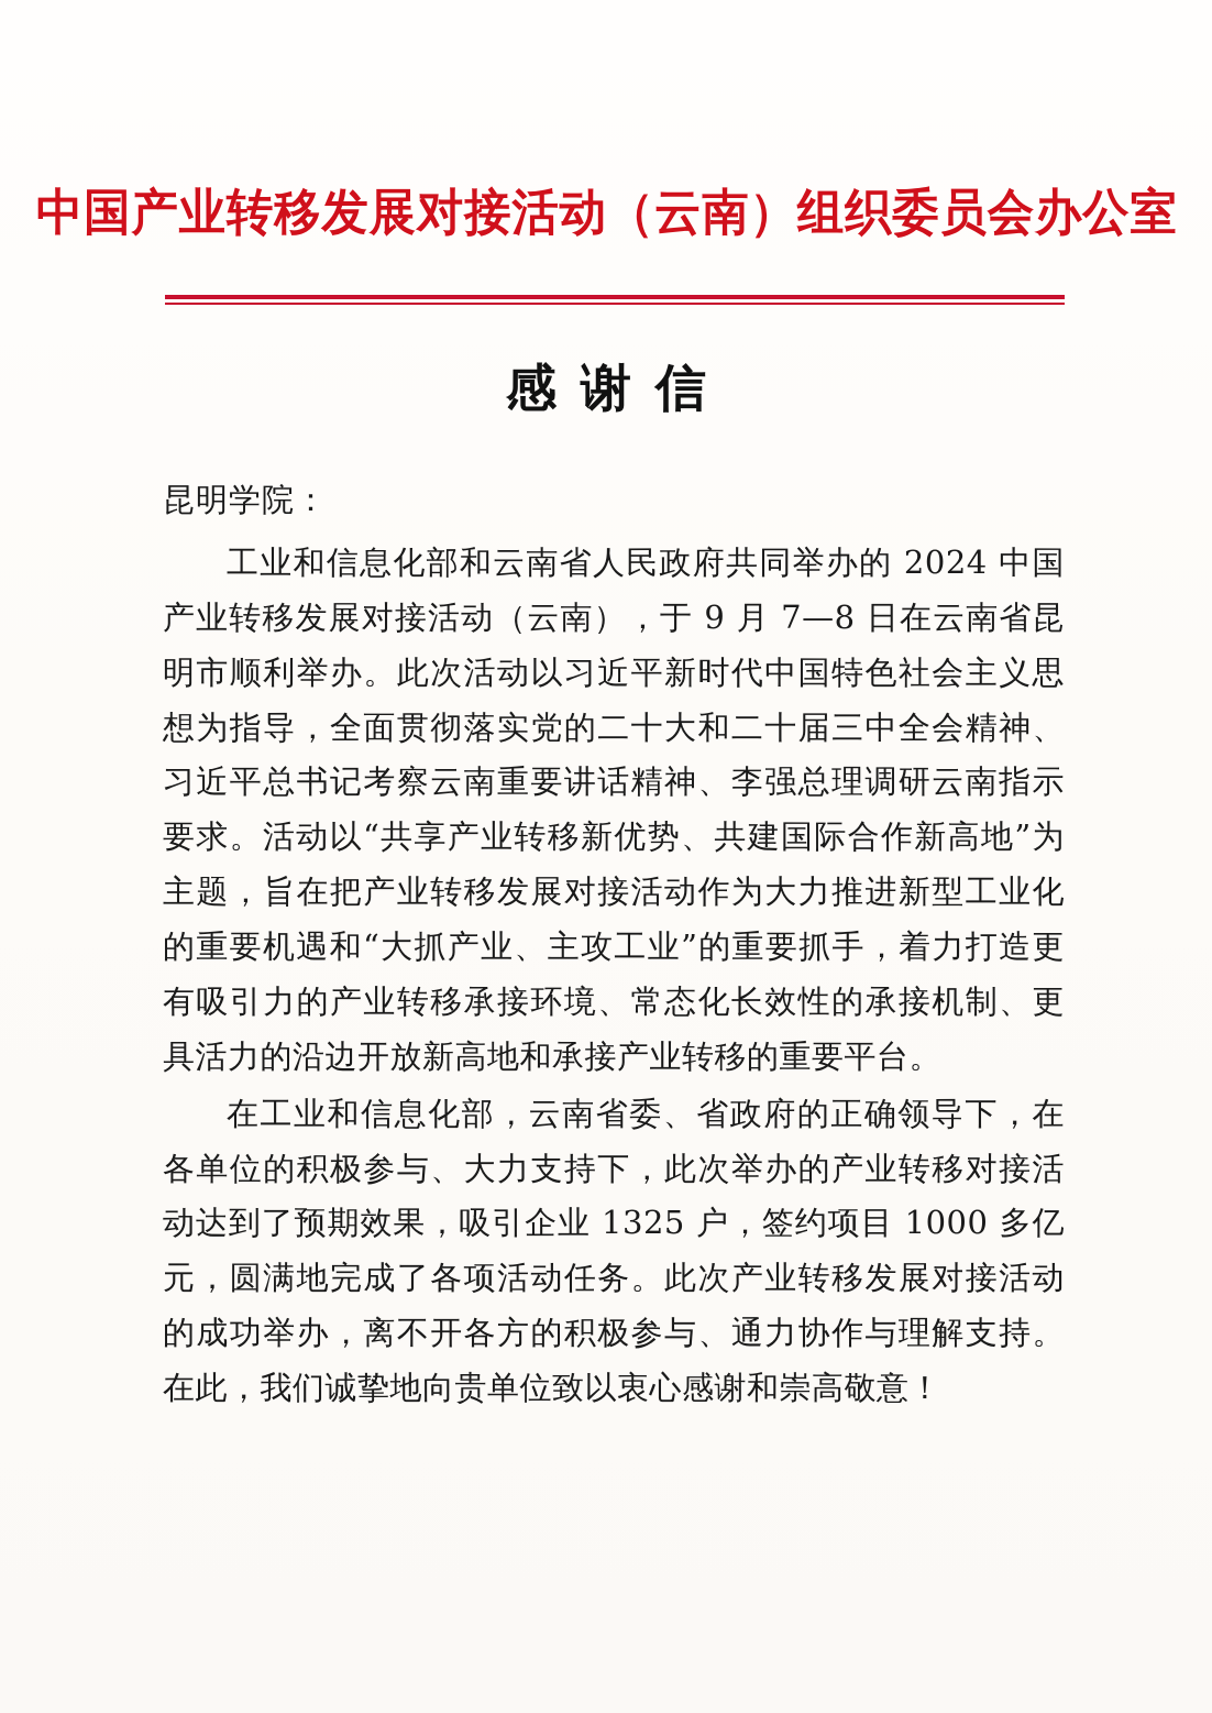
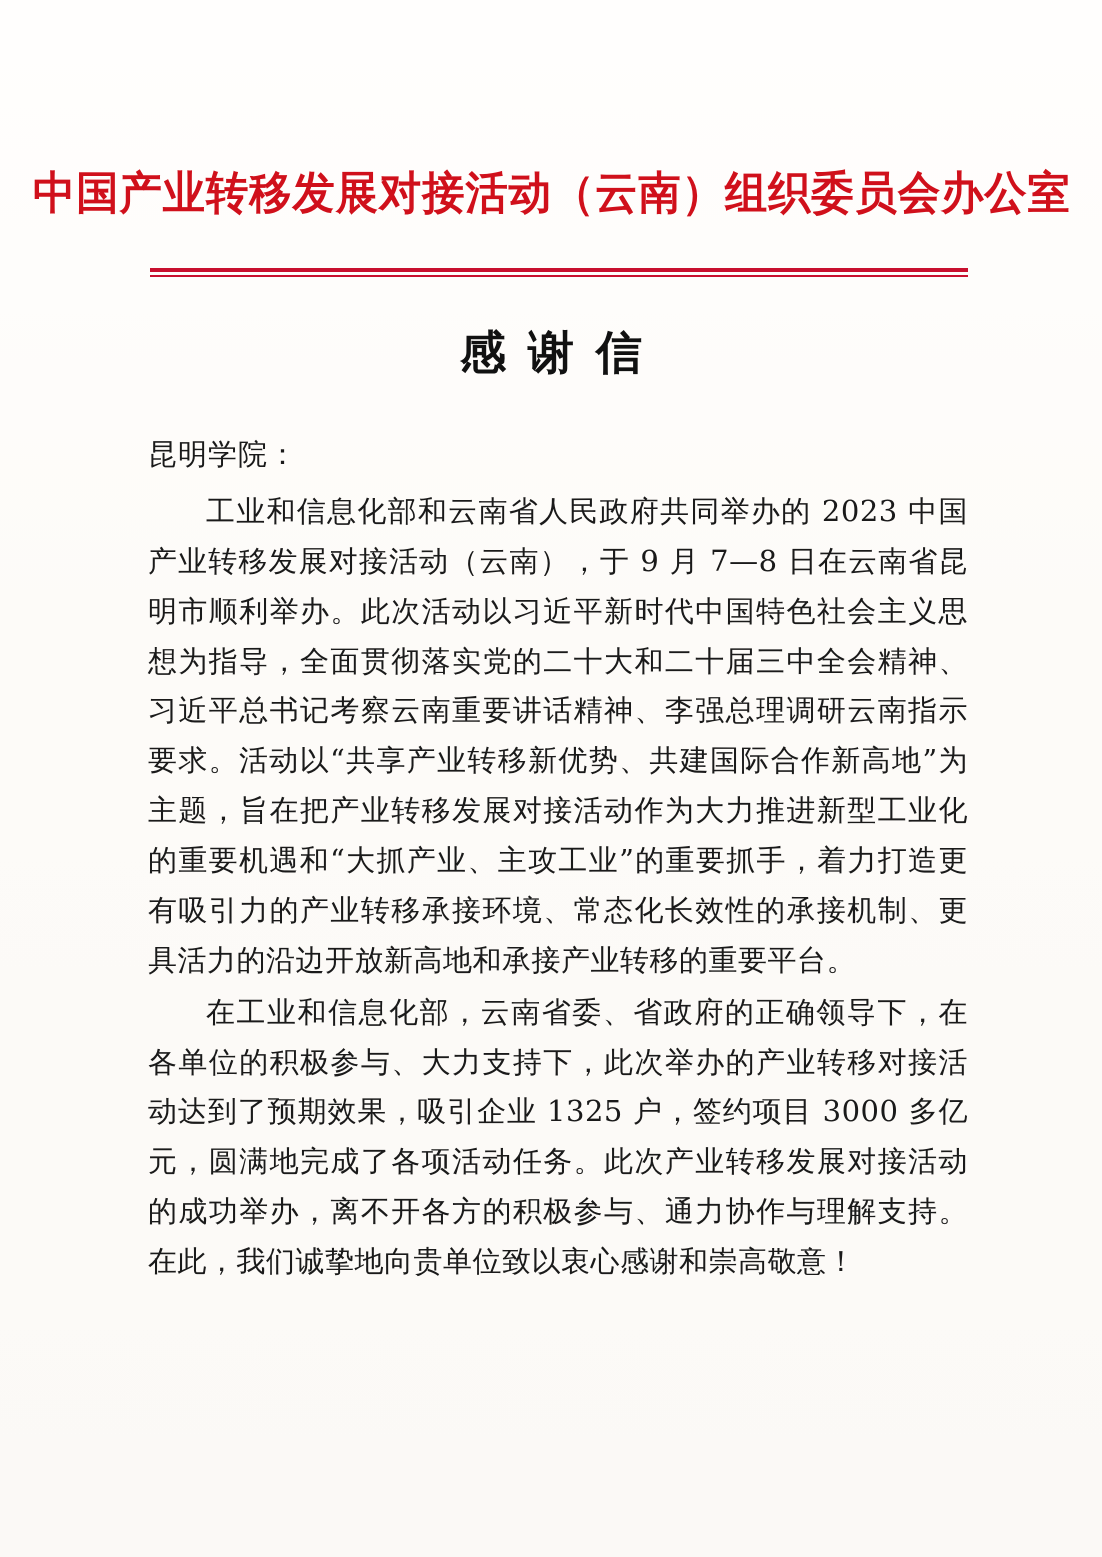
  中国产业转移发展对接活动（云南）组织委员会办公室
  感谢信
  昆明学院：
- 工业和信息化部和云南省人民政府共同举办的 2024 中国产业转移发展对接活动（云南），于 9 月 7—8 日在云南省昆明市顺利举办。此次活动以习近平新时代中国特色社会主义思想为指导，全面贯彻落实党的二十大和二十届三中全会精神、习近平总书记考察云南重要讲话精神、李强总理调研云南指示要求。活动以“共享产业转移新优势、共建国际合作新高地”为主题，旨在把产业转移发展对接活动作为大力推进新型工业化的重要机遇和“大抓产业、主攻工业”的重要抓手，着力打造更有吸引力的产业转移承接环境、常态化长效性的承接机制、更具活力的沿边开放新高地和承接产业转移的重要平台。
+ 工业和信息化部和云南省人民政府共同举办的 2023 中国产业转移发展对接活动（云南），于 9 月 7—8 日在云南省昆明市顺利举办。此次活动以习近平新时代中国特色社会主义思想为指导，全面贯彻落实党的二十大和二十届三中全会精神、习近平总书记考察云南重要讲话精神、李强总理调研云南指示要求。活动以“共享产业转移新优势、共建国际合作新高地”为主题，旨在把产业转移发展对接活动作为大力推进新型工业化的重要机遇和“大抓产业、主攻工业”的重要抓手，着力打造更有吸引力的产业转移承接环境、常态化长效性的承接机制、更具活力的沿边开放新高地和承接产业转移的重要平台。
- 在工业和信息化部，云南省委、省政府的正确领导下，在各单位的积极参与、大力支持下，此次举办的产业转移对接活动达到了预期效果，吸引企业 1325 户，签约项目 1000 多亿元，圆满地完成了各项活动任务。此次产业转移发展对接活动的成功举办，离不开各方的积极参与、通力协作与理解支持。在此，我们诚挚地向贵单位致以衷心感谢和崇高敬意！
+ 在工业和信息化部，云南省委、省政府的正确领导下，在各单位的积极参与、大力支持下，此次举办的产业转移对接活动达到了预期效果，吸引企业 1325 户，签约项目 3000 多亿元，圆满地完成了各项活动任务。此次产业转移发展对接活动的成功举办，离不开各方的积极参与、通力协作与理解支持。在此，我们诚挚地向贵单位致以衷心感谢和崇高敬意！
